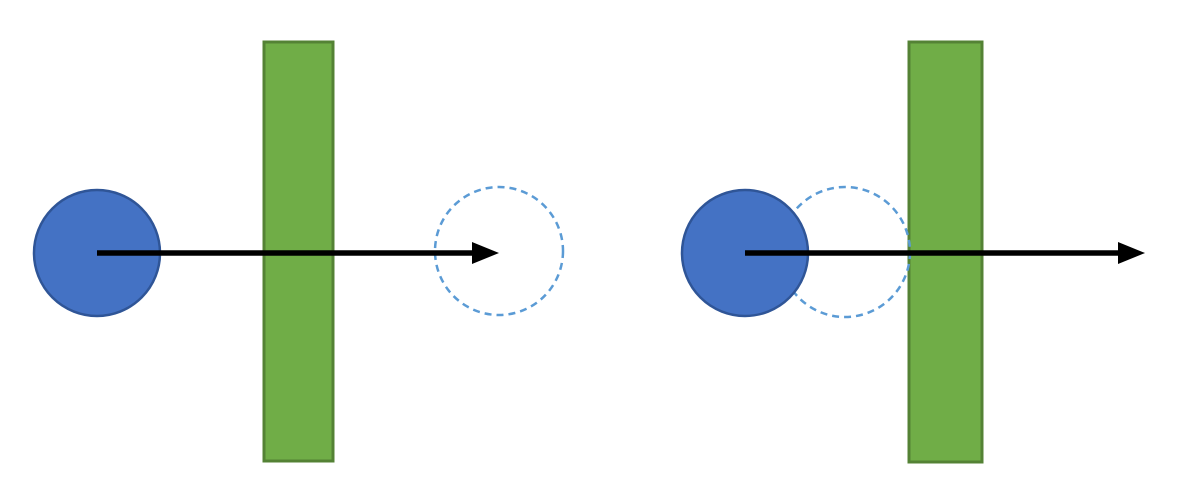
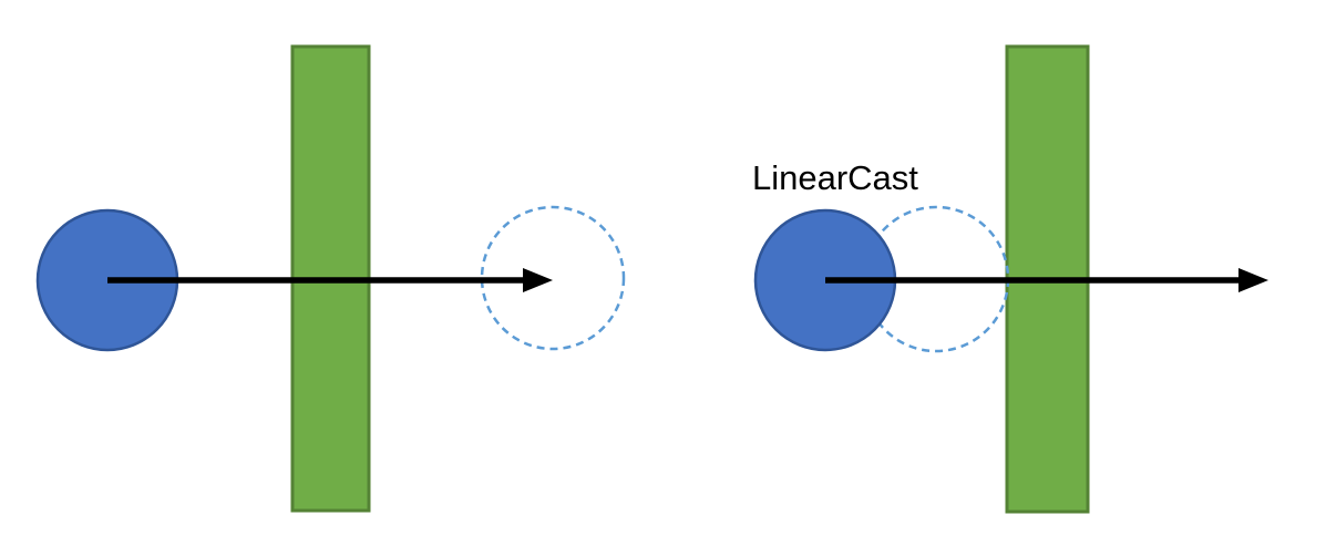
+ LinearCast
